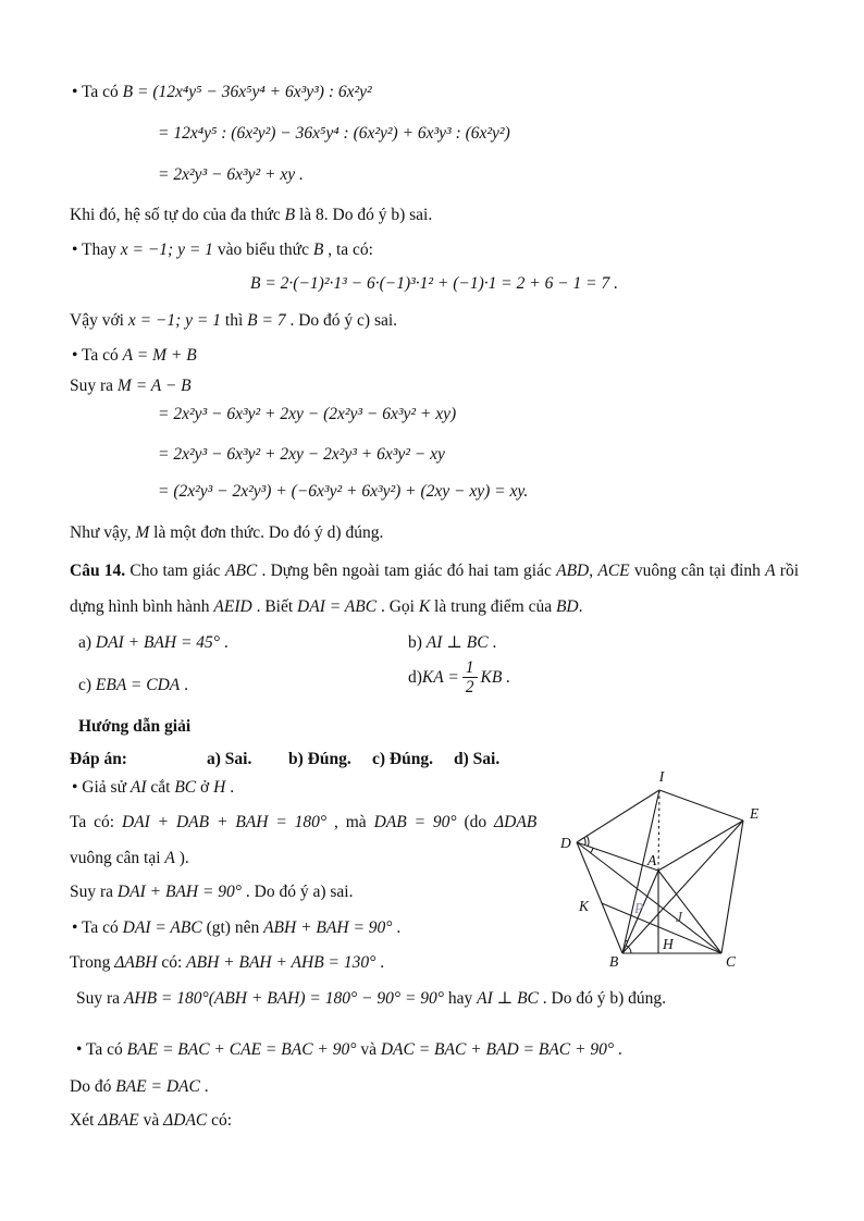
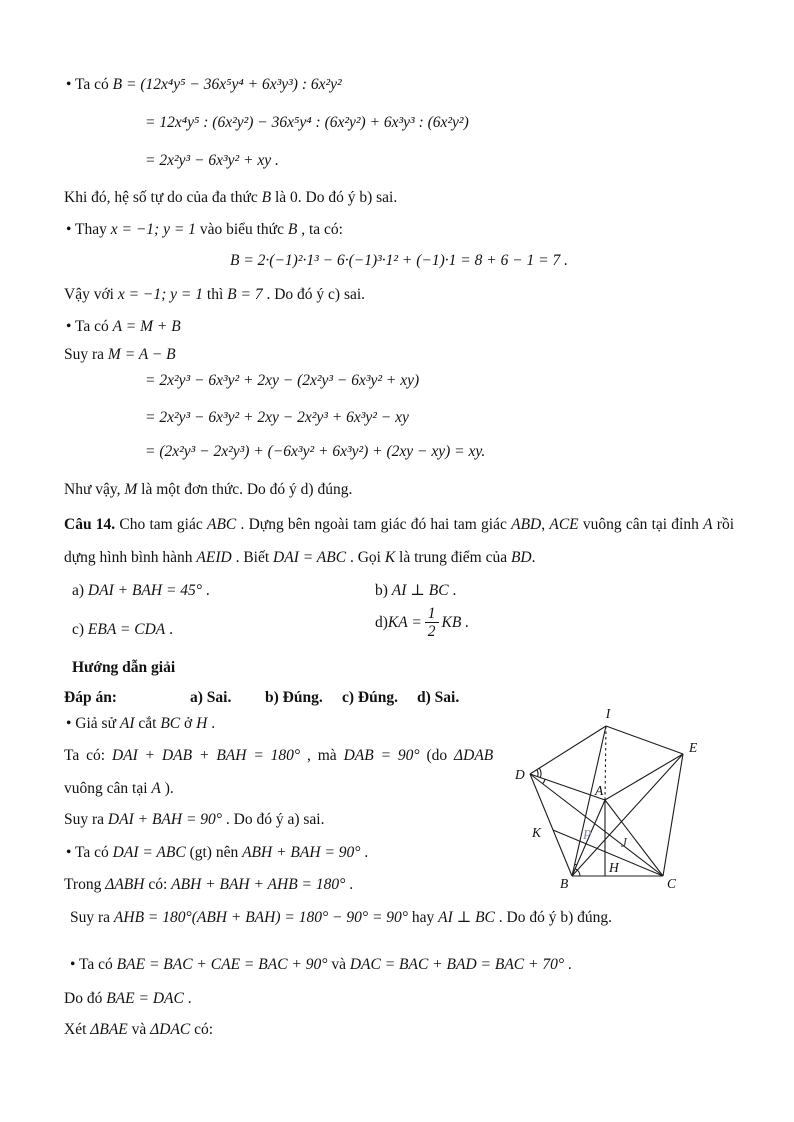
  • Ta có B = (12x⁴y⁵ − 36x⁵y⁴ + 6x³y³) : 6x²y²
  = 12x⁴y⁵ : (6x²y²) − 36x⁵y⁴ : (6x²y²) + 6x³y³ : (6x²y²)
  = 2x²y³ − 6x³y² + xy .
- Khi đó, hệ số tự do của đa thức B là 8. Do đó ý b) sai.
+ Khi đó, hệ số tự do của đa thức B là 0. Do đó ý b) sai.
  • Thay x = −1; y = 1 vào biểu thức B , ta có:
- B = 2·(−1)²·1³ − 6·(−1)³·1² + (−1)·1 = 2 + 6 − 1 = 7 .
+ B = 2·(−1)²·1³ − 6·(−1)³·1² + (−1)·1 = 8 + 6 − 1 = 7 .
  Vậy với x = −1; y = 1 thì B = 7 . Do đó ý c) sai.
  • Ta có A = M + B
  Suy ra M = A − B
  = 2x²y³ − 6x³y² + 2xy − (2x²y³ − 6x³y² + xy)
  = 2x²y³ − 6x³y² + 2xy − 2x²y³ + 6x³y² − xy
  = (2x²y³ − 2x²y³) + (−6x³y² + 6x³y²) + (2xy − xy) = xy.
  Như vậy, M là một đơn thức. Do đó ý d) đúng.
  Câu 14. Cho tam giác ABC . Dựng bên ngoài tam giác đó hai tam giác ABD, ACE vuông cân tại đỉnh A rồi dựng hình bình hành AEID . Biết DAI = ABC . Gọi K là trung điểm của BD.
  a) DAI + BAH = 45° .
  b) AI ⊥ BC .
  c) EBA = CDA .
  d)
  KA =
  1
  2
  KB .
  Hướng dẫn giải
  Đáp án:
  a) Sai.
  b) Đúng.
  c) Đúng.
  d) Sai.
  • Giả sử AI cắt BC ở H .
  Ta có: DAI + DAB + BAH = 180° , mà DAB = 90° (do ΔDAB
  vuông cân tại A ).
  Suy ra DAI + BAH = 90° . Do đó ý a) sai.
  • Ta có DAI = ABC (gt) nên ABH + BAH = 90° .
- Trong ΔABH có: ABH + BAH + AHB = 130° .
+ Trong ΔABH có: ABH + BAH + AHB = 180° .
  Suy ra AHB = 180°(ABH + BAH) = 180° − 90° = 90° hay AI ⊥ BC . Do đó ý b) đúng.
- • Ta có BAE = BAC + CAE = BAC + 90° và DAC = BAC + BAD = BAC + 90° .
+ • Ta có BAE = BAC + CAE = BAC + 90° và DAC = BAC + BAD = BAC + 70° .
  Do đó BAE = DAC .
  Xét ΔBAE và ΔDAC có:
  I
  E
  D
  A
  K
  P
  J
  B
  H
  C
